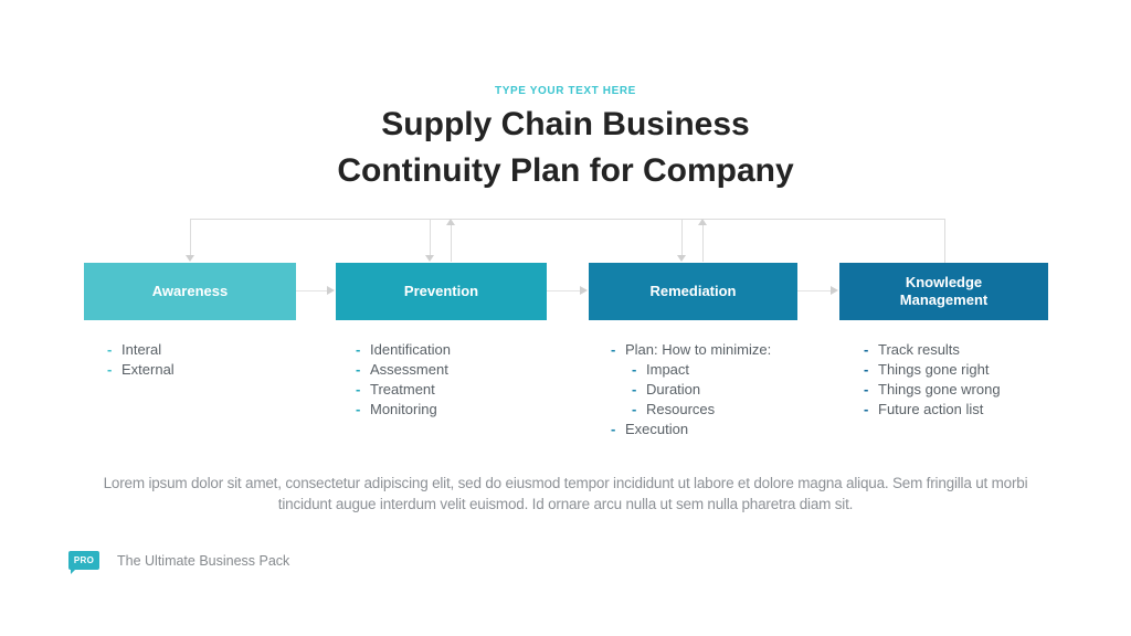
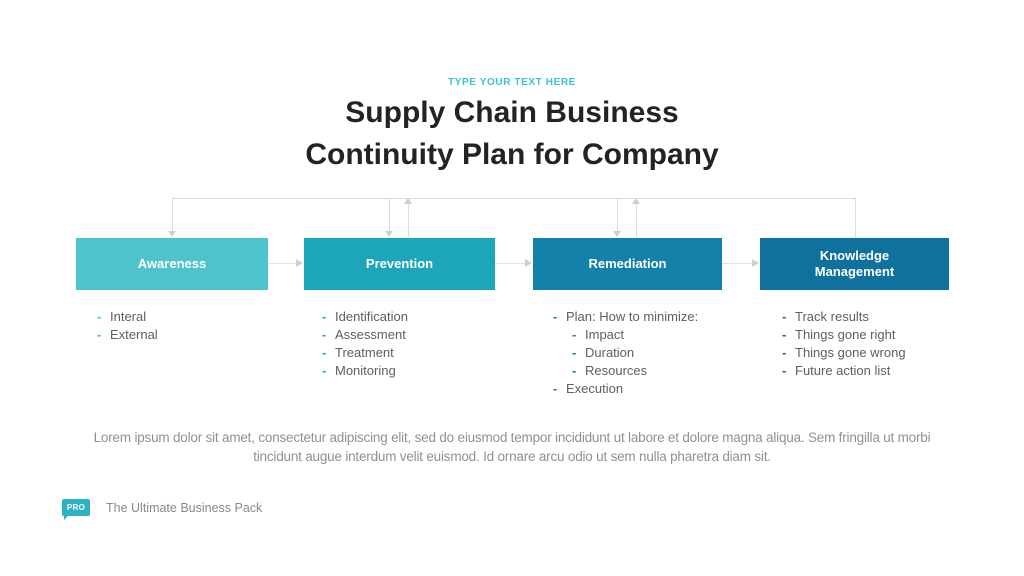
  TYPE YOUR TEXT HERE
  Supply Chain Business
  Continuity Plan for Company
  Awareness
  Prevention
  Remediation
  Knowledge Management
  Interal
  External
  Identification
  Assessment
  Treatment
  Monitoring
  Plan: How to minimize:
  Impact
  Duration
  Resources
  Execution
  Track results
  Things gone right
  Things gone wrong
  Future action list
- Lorem ipsum dolor sit amet, consectetur adipiscing elit, sed do eiusmod tempor incididunt ut labore et dolore magna aliqua. Sem fringilla ut morbi tincidunt augue interdum velit euismod. Id ornare arcu nulla ut sem nulla pharetra diam sit.
+ Lorem ipsum dolor sit amet, consectetur adipiscing elit, sed do eiusmod tempor incididunt ut labore et dolore magna aliqua. Sem fringilla ut morbi tincidunt augue interdum velit euismod. Id ornare arcu odio ut sem nulla pharetra diam sit.
  PRO
  The Ultimate Business Pack
